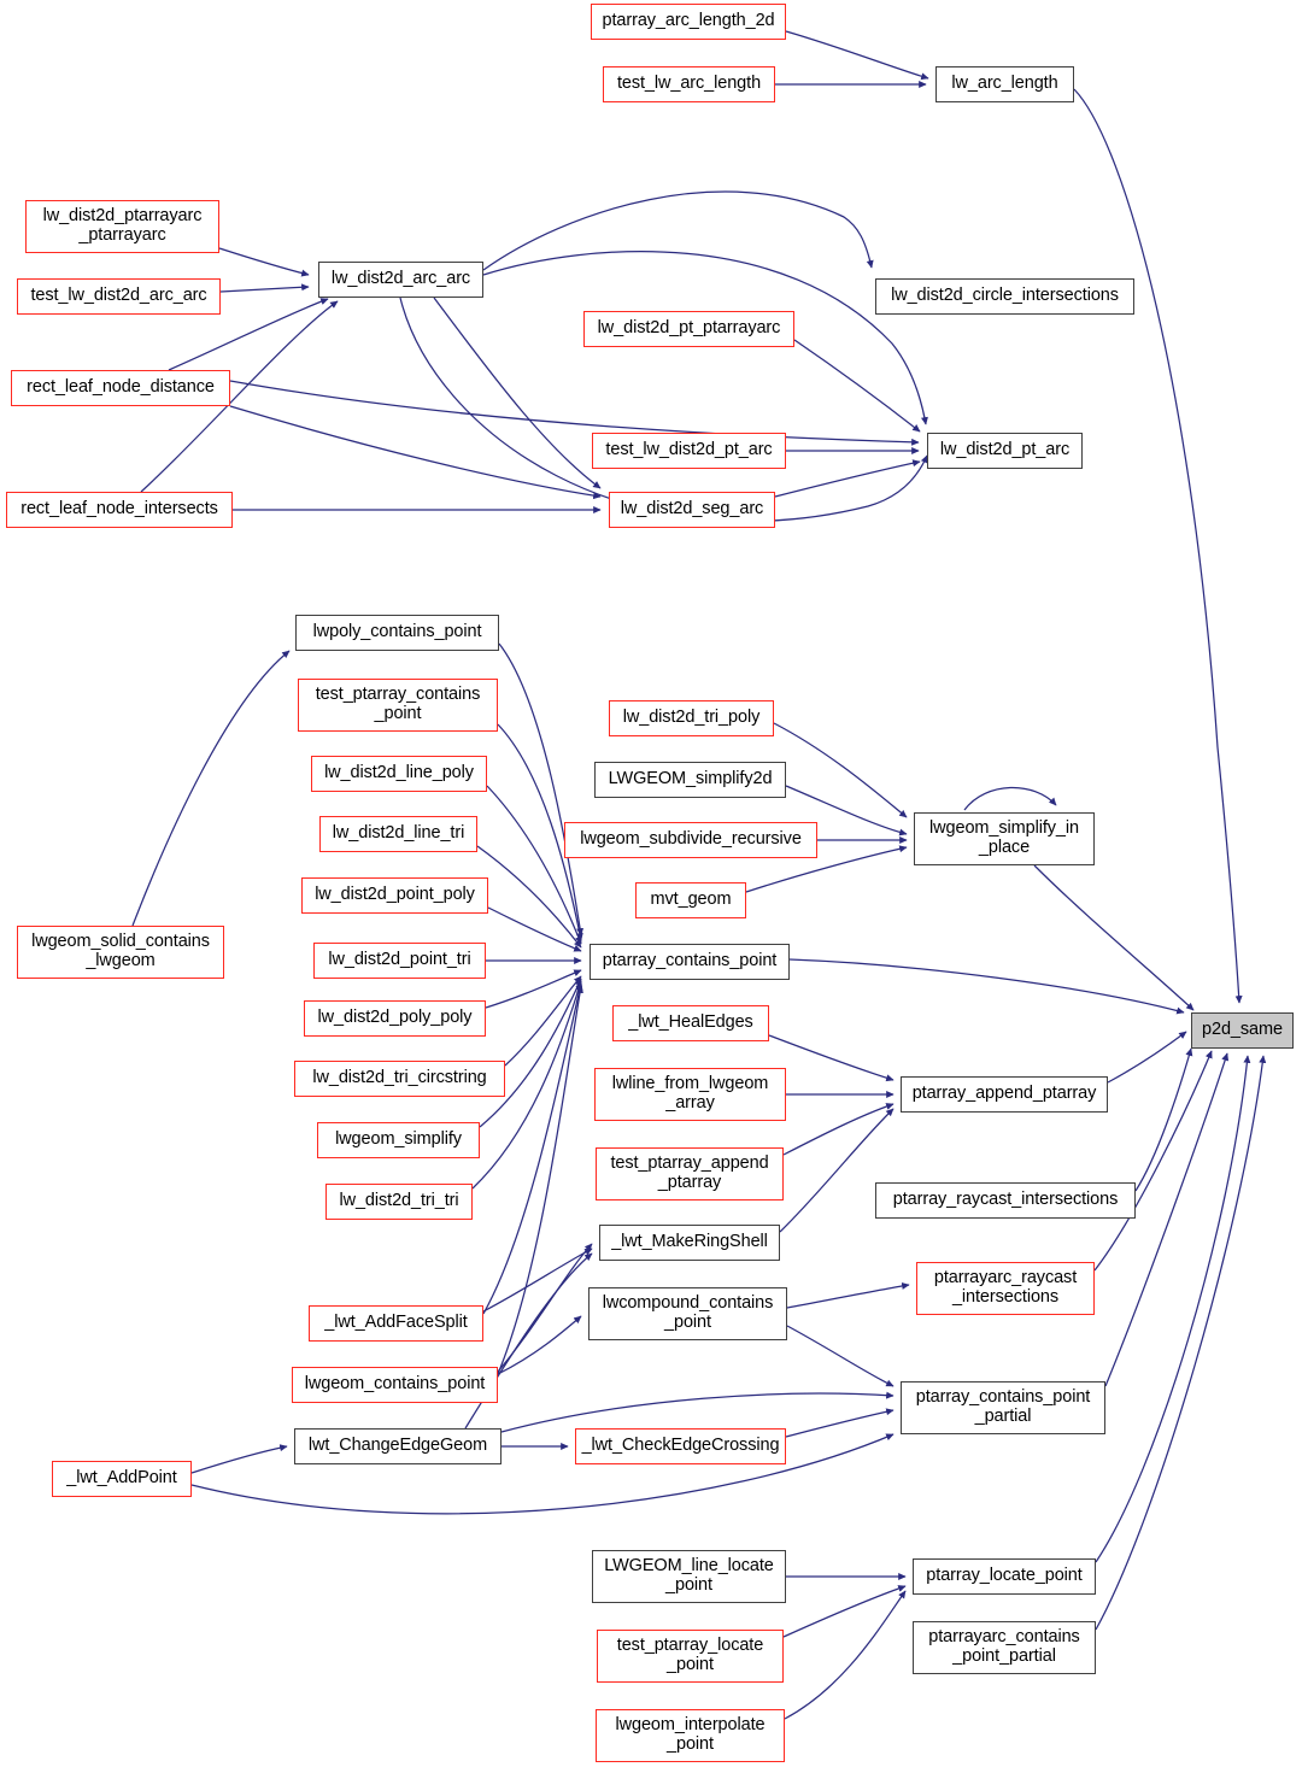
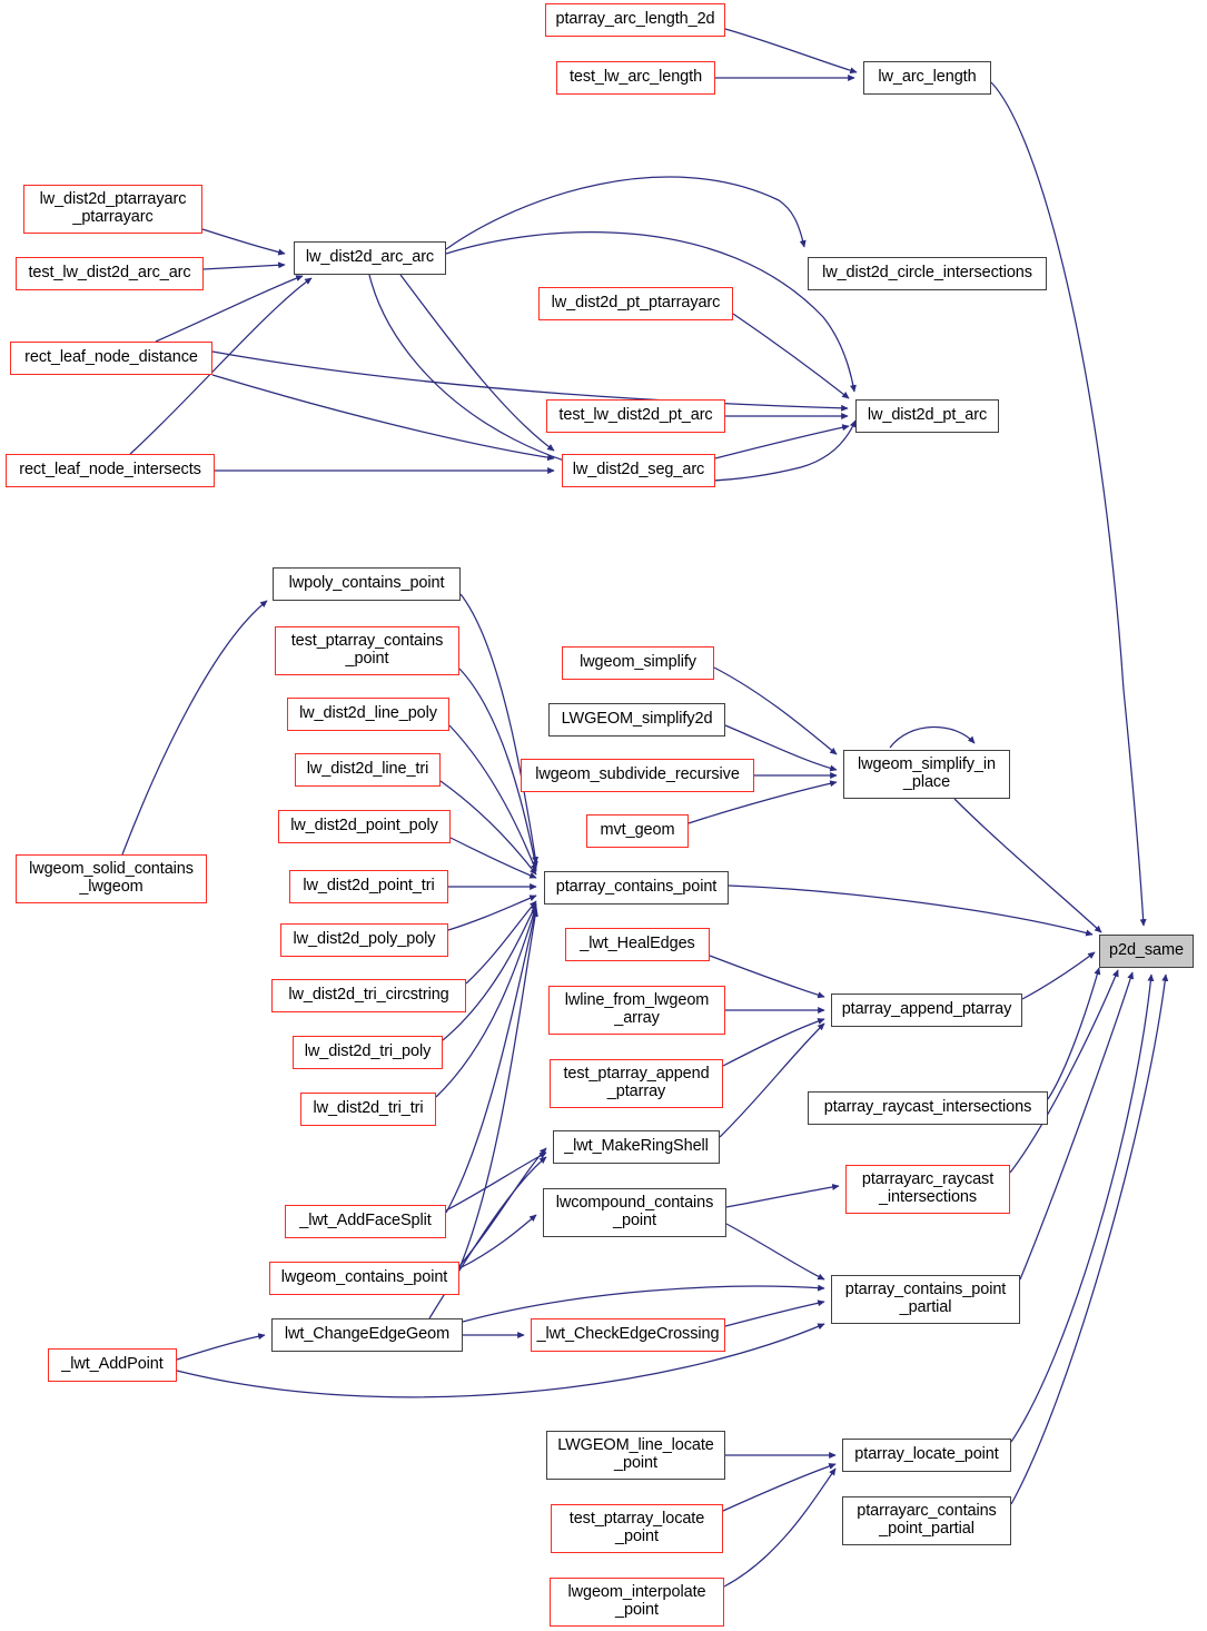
  ptarray_arc_length_2d
  test_lw_arc_length
  lw_arc_length
  lw_dist2d_ptarrayarc
  _ptarrayarc
  test_lw_dist2d_arc_arc
  lw_dist2d_arc_arc
  lw_dist2d_circle_intersections
  lw_dist2d_pt_ptarrayarc
  rect_leaf_node_distance
  lw_dist2d_pt_arc
  test_lw_dist2d_pt_arc
  rect_leaf_node_intersects
  lw_dist2d_seg_arc
  lwpoly_contains_point
  test_ptarray_contains
  _point
- lw_dist2d_tri_poly
+ lwgeom_simplify
  lw_dist2d_line_poly
  LWGEOM_simplify2d
  lwgeom_simplify_in
  _place
  lw_dist2d_line_tri
  lwgeom_subdivide_recursive
  lw_dist2d_point_poly
  mvt_geom
  lw_dist2d_point_tri
  lwgeom_solid_contains
  _lwgeom
  ptarray_contains_point
  lw_dist2d_poly_poly
  p2d_same
  _lwt_HealEdges
  lw_dist2d_tri_circstring
  lwline_from_lwgeom
  _array
  ptarray_append_ptarray
- lwgeom_simplify
+ lw_dist2d_tri_poly
  test_ptarray_append
  _ptarray
  lw_dist2d_tri_tri
  ptarray_raycast_intersections
  _lwt_MakeRingShell
  ptarrayarc_raycast
  _intersections
  lwcompound_contains
  _point
  _lwt_AddFaceSplit
  ptarray_contains_point
  _partial
  lwgeom_contains_point
  lwt_ChangeEdgeGeom
  _lwt_CheckEdgeCrossing
  _lwt_AddPoint
  LWGEOM_line_locate
  _point
  ptarray_locate_point
  test_ptarray_locate
  _point
  ptarrayarc_contains
  _point_partial
  lwgeom_interpolate
  _point
